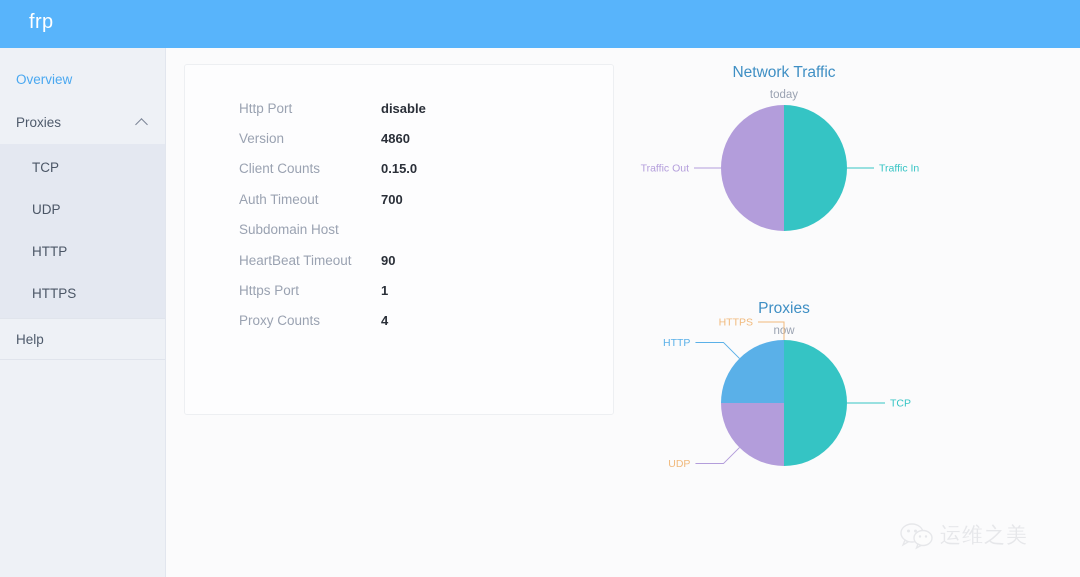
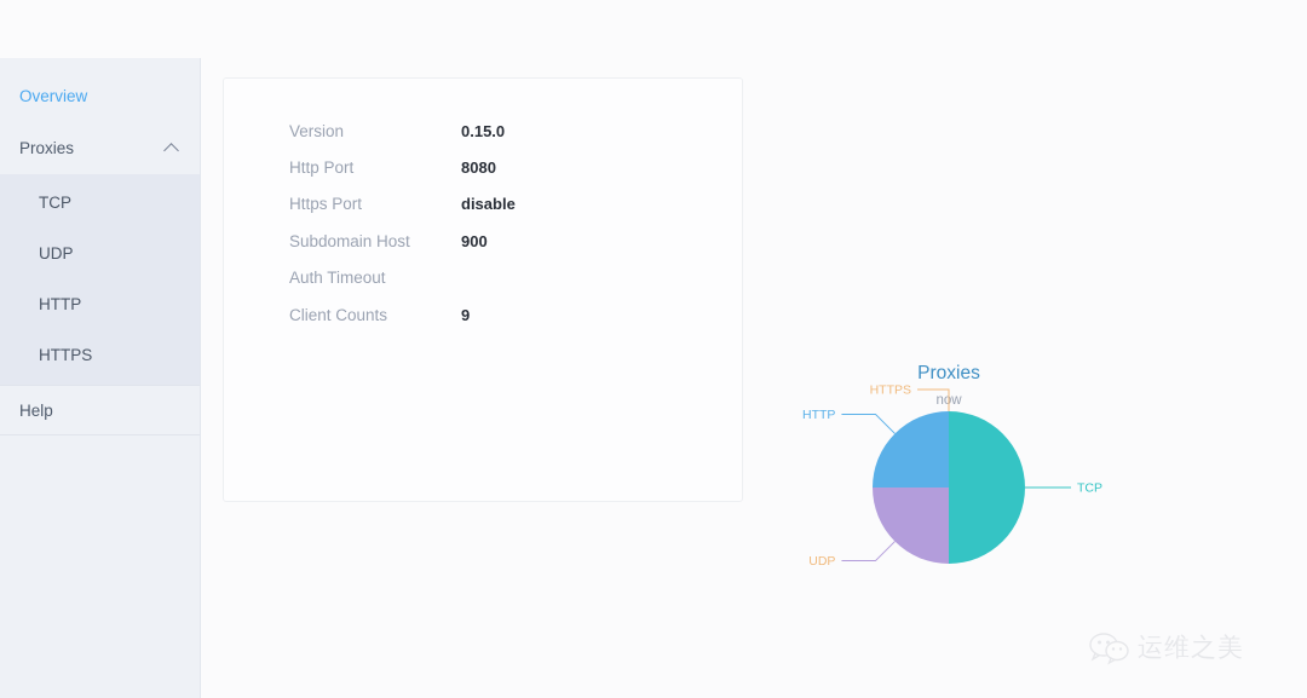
- frp
  Overview
  Proxies
  TCP
  UDP
  HTTP
  HTTPS
  Help
- Http Port
+ Version
- disable
+ 0.15.0
- Version
+ Http Port
- 4860
+ 8080
- Client Counts
+ Https Port
- 0.15.0
+ disable
- Auth Timeout
+ Subdomain Host
- 700
+ 900
- Subdomain Host
+ Auth Timeout
- HeartBeat Timeout
- 90
- Https Port
+ Client Counts
- 1
+ 9
- Proxy Counts
- 4
- Network Traffic
- today
- Traffic Out
- Traffic In
  Proxies
  now
  TCP
  HTTP
  UDP
  HTTPS
